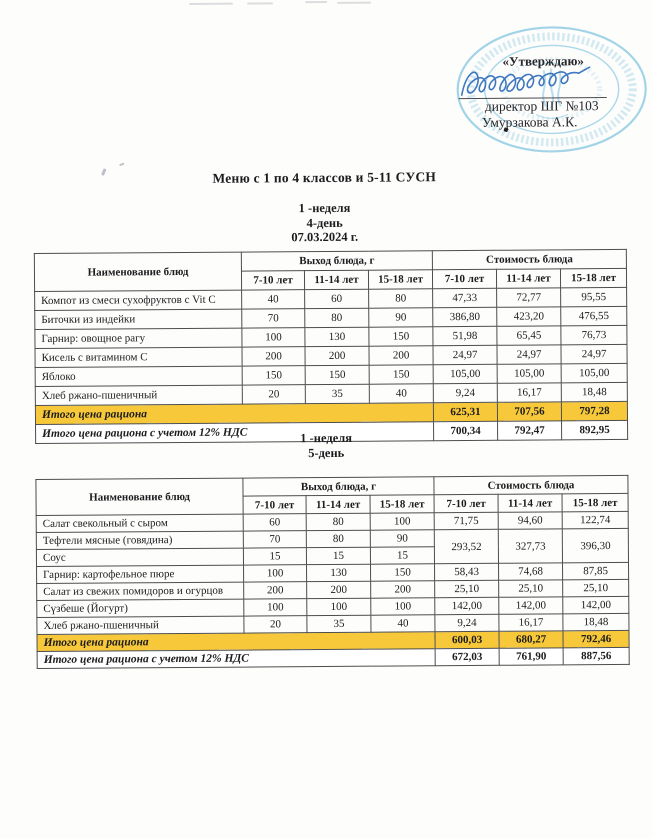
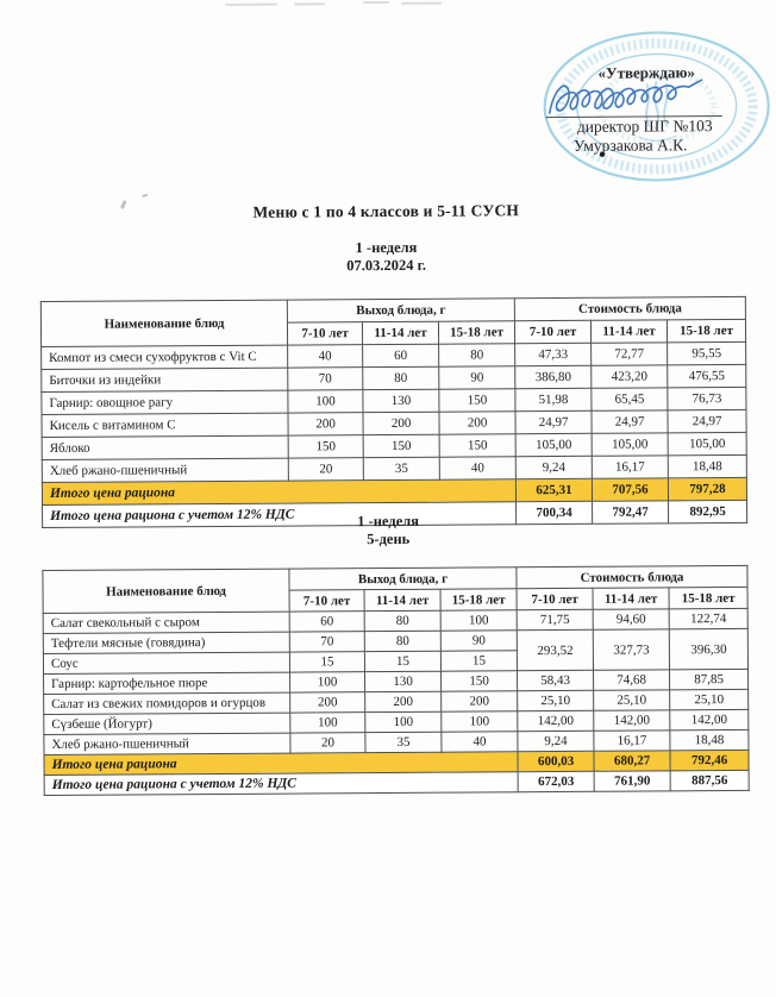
  «Утверждаю»
  директор ШГ №103
  Умурзакова А.К.
  Меню с 1 по 4 классов и 5-11 СУСН
  1 -неделя
- 4-день
  07.03.2024 г.
  Наименование блюд	Выход блюда, г	Стоимость блюда
  7-10 лет	11-14 лет	15-18 лет	7-10 лет	11-14 лет	15-18 лет
  Компот из смеси сухофруктов с Vit C	40	60	80	47,33	72,77	95,55
  Биточки из индейки	70	80	90	386,80	423,20	476,55
  Гарнир: овощное рагу	100	130	150	51,98	65,45	76,73
  Кисель с витамином С	200	200	200	24,97	24,97	24,97
  Яблоко	150	150	150	105,00	105,00	105,00
  Хлеб ржано-пшеничный	20	35	40	9,24	16,17	18,48
  Итого цена рациона	625,31	707,56	797,28
  Итого цена рациона с учетом 12% НДС	700,34	792,47	892,95
  1 -неделя
  5-день
  Наименование блюд	Выход блюда, г	Стоимость блюда
  7-10 лет	11-14 лет	15-18 лет	7-10 лет	11-14 лет	15-18 лет
  Салат свекольный с сыром	60	80	100	71,75	94,60	122,74
  Тефтели мясные (говядина)	70	80	90	293,52	327,73	396,30
  Соус	15	15	15
  Гарнир: картофельное пюре	100	130	150	58,43	74,68	87,85
  Салат из свежих помидоров и огурцов	200	200	200	25,10	25,10	25,10
  Сүзбеше (Йогурт)	100	100	100	142,00	142,00	142,00
  Хлеб ржано-пшеничный	20	35	40	9,24	16,17	18,48
  Итого цена рациона	600,03	680,27	792,46
  Итого цена рациона с учетом 12% НДС	672,03	761,90	887,56
